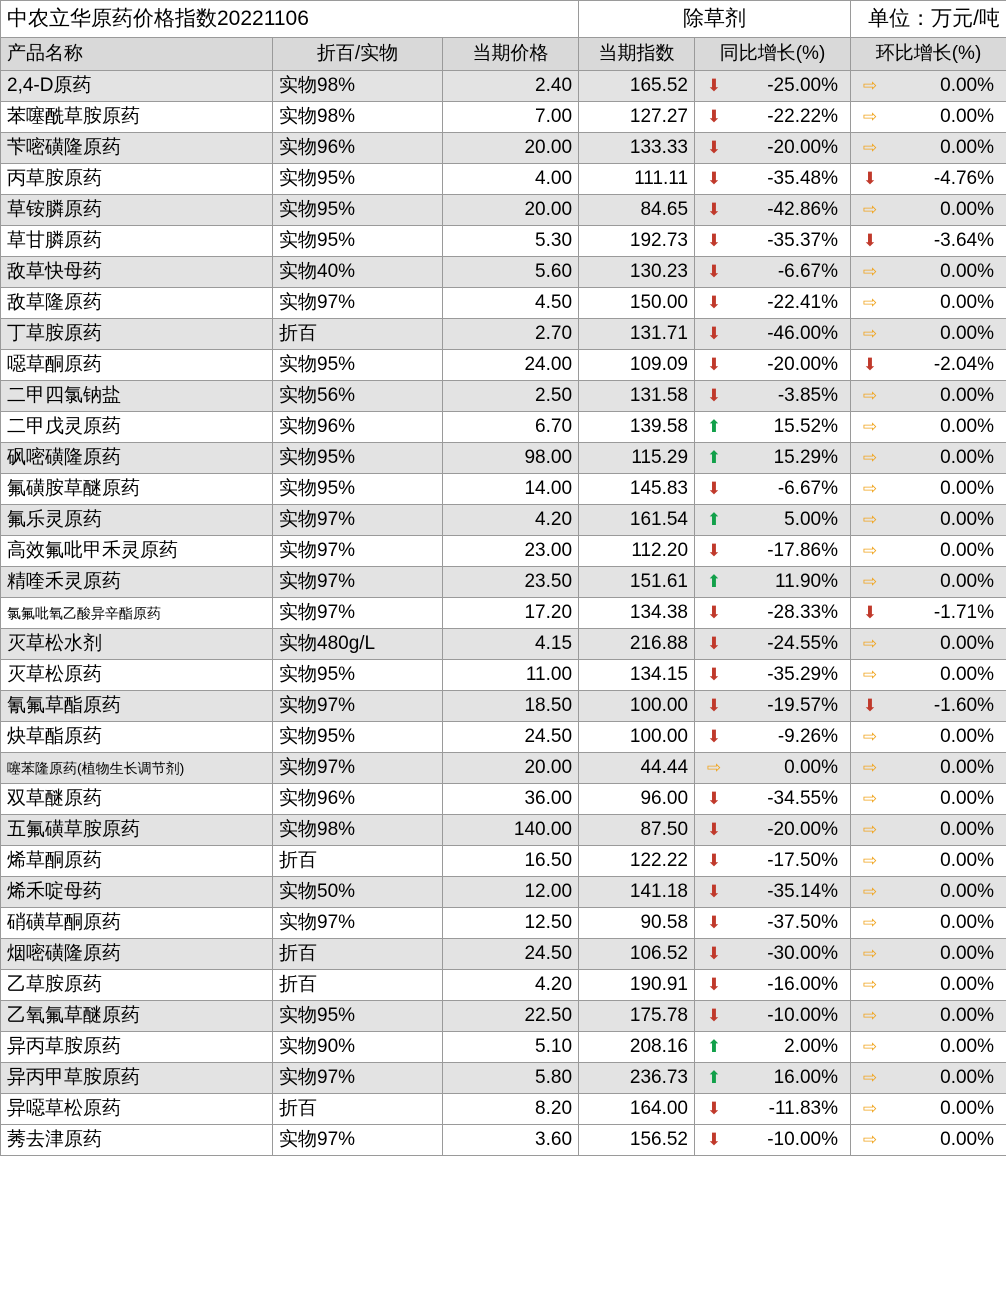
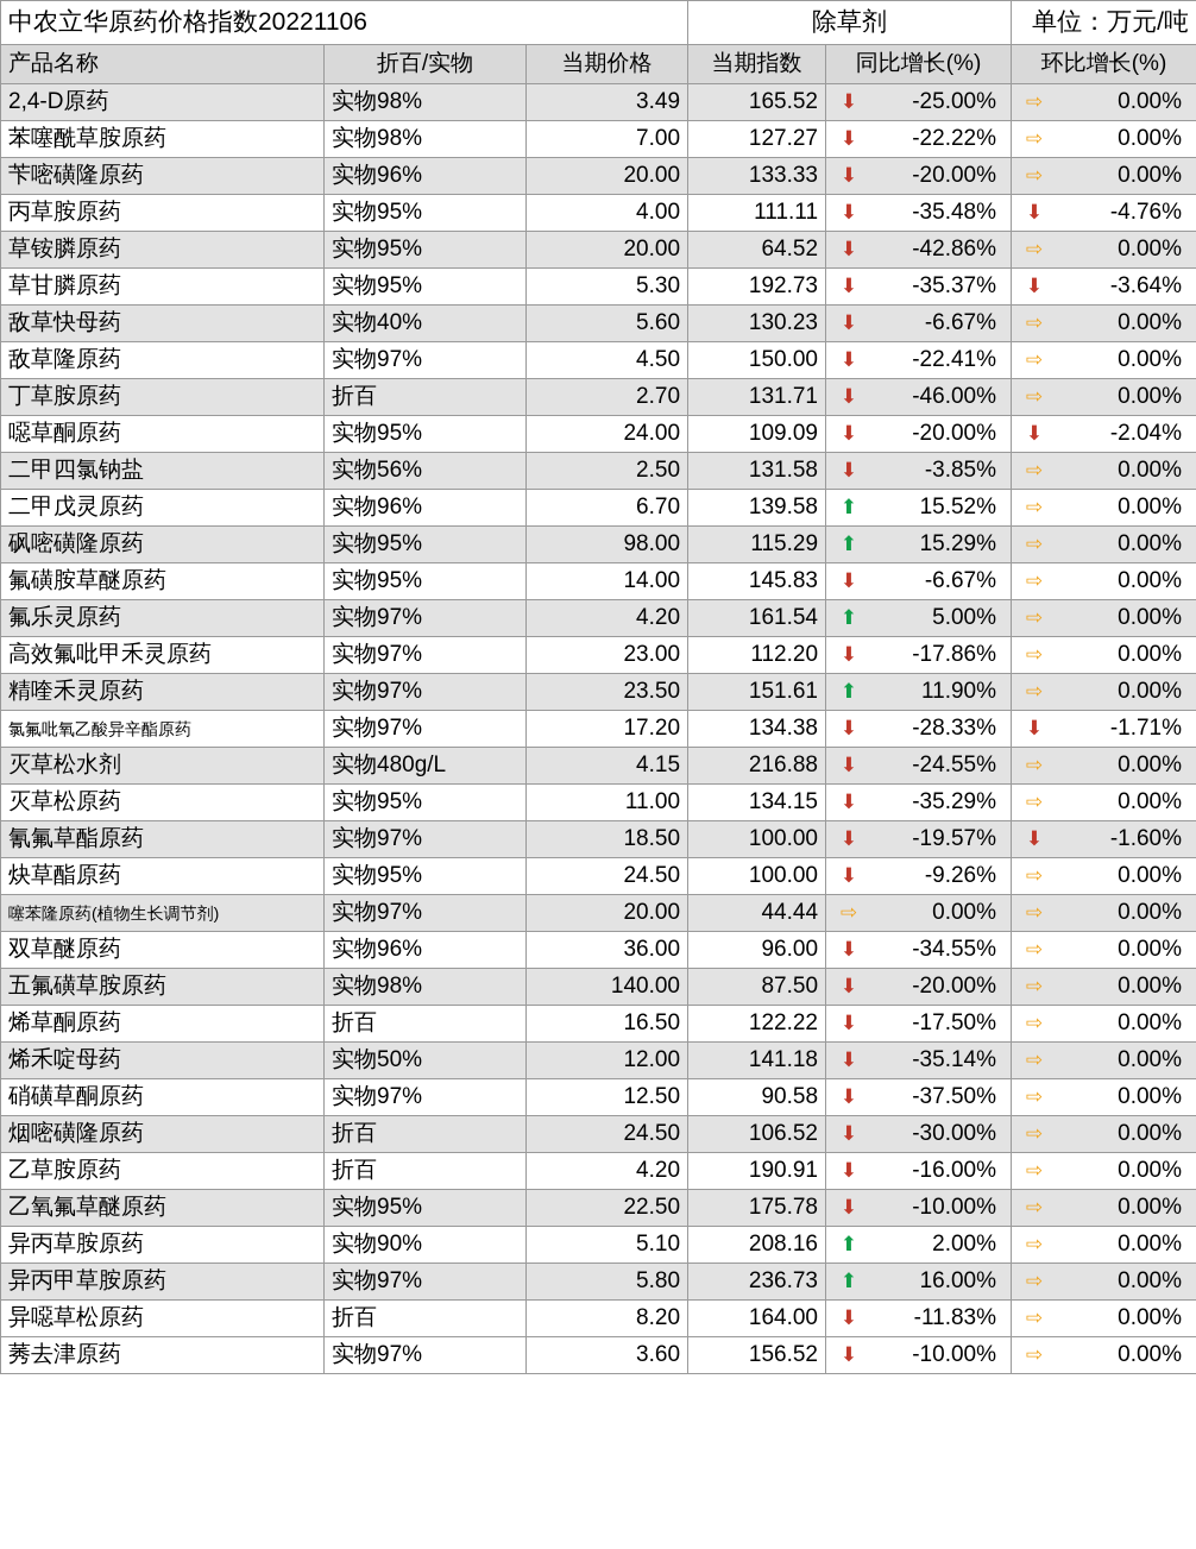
  中农立华原药价格指数20221106	除草剂	单位：万元/吨
  产品名称	折百/实物	当期价格	当期指数	同比增长(%)	环比增长(%)
- 2,4-D原药	实物98%	2.40	165.52	⬇ -25.00%	⇨ 0.00%
+ 2,4-D原药	实物98%	3.49	165.52	⬇ -25.00%	⇨ 0.00%
  苯噻酰草胺原药	实物98%	7.00	127.27	⬇ -22.22%	⇨ 0.00%
  苄嘧磺隆原药	实物96%	20.00	133.33	⬇ -20.00%	⇨ 0.00%
  丙草胺原药	实物95%	4.00	111.11	⬇ -35.48%	⬇ -4.76%
- 草铵膦原药	实物95%	20.00	84.65	⬇ -42.86%	⇨ 0.00%
+ 草铵膦原药	实物95%	20.00	64.52	⬇ -42.86%	⇨ 0.00%
  草甘膦原药	实物95%	5.30	192.73	⬇ -35.37%	⬇ -3.64%
  敌草快母药	实物40%	5.60	130.23	⬇ -6.67%	⇨ 0.00%
  敌草隆原药	实物97%	4.50	150.00	⬇ -22.41%	⇨ 0.00%
  丁草胺原药	折百	2.70	131.71	⬇ -46.00%	⇨ 0.00%
  噁草酮原药	实物95%	24.00	109.09	⬇ -20.00%	⬇ -2.04%
  二甲四氯钠盐	实物56%	2.50	131.58	⬇ -3.85%	⇨ 0.00%
  二甲戊灵原药	实物96%	6.70	139.58	⬆ 15.52%	⇨ 0.00%
  砜嘧磺隆原药	实物95%	98.00	115.29	⬆ 15.29%	⇨ 0.00%
  氟磺胺草醚原药	实物95%	14.00	145.83	⬇ -6.67%	⇨ 0.00%
  氟乐灵原药	实物97%	4.20	161.54	⬆ 5.00%	⇨ 0.00%
  高效氟吡甲禾灵原药	实物97%	23.00	112.20	⬇ -17.86%	⇨ 0.00%
  精喹禾灵原药	实物97%	23.50	151.61	⬆ 11.90%	⇨ 0.00%
  氯氟吡氧乙酸异辛酯原药	实物97%	17.20	134.38	⬇ -28.33%	⬇ -1.71%
  灭草松水剂	实物480g/L	4.15	216.88	⬇ -24.55%	⇨ 0.00%
  灭草松原药	实物95%	11.00	134.15	⬇ -35.29%	⇨ 0.00%
  氰氟草酯原药	实物97%	18.50	100.00	⬇ -19.57%	⬇ -1.60%
  炔草酯原药	实物95%	24.50	100.00	⬇ -9.26%	⇨ 0.00%
  噻苯隆原药(植物生长调节剂)	实物97%	20.00	44.44	⇨ 0.00%	⇨ 0.00%
  双草醚原药	实物96%	36.00	96.00	⬇ -34.55%	⇨ 0.00%
  五氟磺草胺原药	实物98%	140.00	87.50	⬇ -20.00%	⇨ 0.00%
  烯草酮原药	折百	16.50	122.22	⬇ -17.50%	⇨ 0.00%
  烯禾啶母药	实物50%	12.00	141.18	⬇ -35.14%	⇨ 0.00%
  硝磺草酮原药	实物97%	12.50	90.58	⬇ -37.50%	⇨ 0.00%
  烟嘧磺隆原药	折百	24.50	106.52	⬇ -30.00%	⇨ 0.00%
  乙草胺原药	折百	4.20	190.91	⬇ -16.00%	⇨ 0.00%
  乙氧氟草醚原药	实物95%	22.50	175.78	⬇ -10.00%	⇨ 0.00%
  异丙草胺原药	实物90%	5.10	208.16	⬆ 2.00%	⇨ 0.00%
  异丙甲草胺原药	实物97%	5.80	236.73	⬆ 16.00%	⇨ 0.00%
  异噁草松原药	折百	8.20	164.00	⬇ -11.83%	⇨ 0.00%
  莠去津原药	实物97%	3.60	156.52	⬇ -10.00%	⇨ 0.00%
